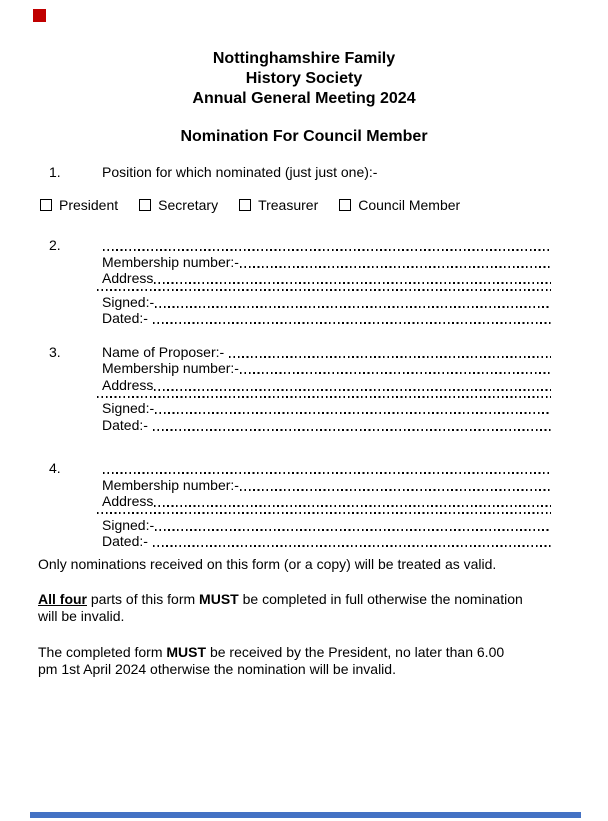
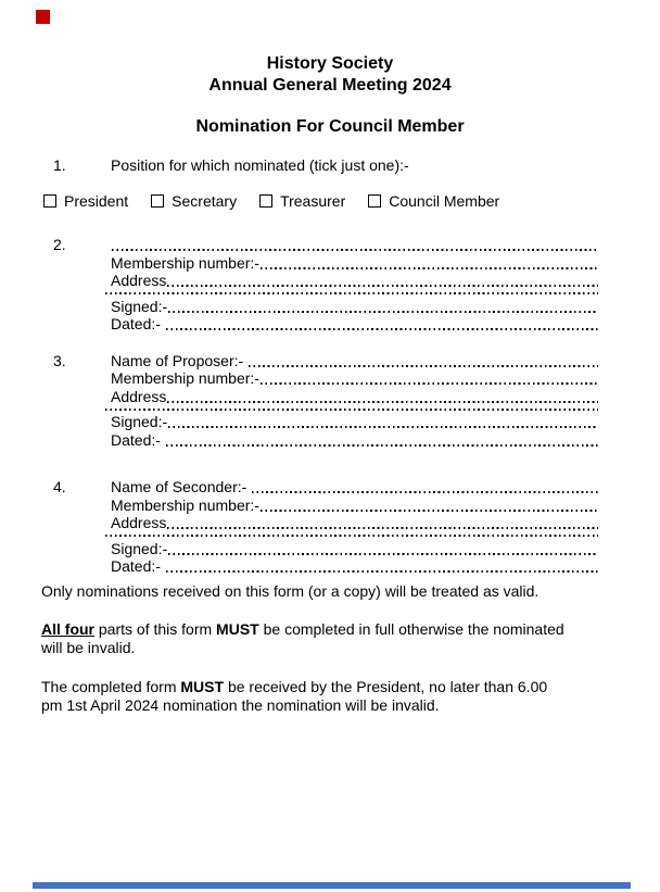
- Nottinghamshire Family
  History Society
  Annual General Meeting 2024
  Nomination For Council Member
  1.
- Position for which nominated (just just one):-
+ Position for which nominated (tick just one):-
  President
  Secretary
  Treasurer
  Council Member
  2.
  Membership number:-
  Address
  Signed:-
  Dated:-
  3.
  Name of Proposer:-
  Membership number:-
  Address
  Signed:-
  Dated:-
  4.
+ Name of Seconder:-
  Membership number:-
  Address
  Signed:-
  Dated:-
  Only nominations received on this form (or a copy) will be treated as valid.
- All four parts of this form MUST be completed in full otherwise the nomination
+ All four parts of this form MUST be completed in full otherwise the nominated
  will be invalid.
  The completed form MUST be received by the President, no later than 6.00
- pm 1st April 2024 otherwise the nomination will be invalid.
+ pm 1st April 2024 nomination the nomination will be invalid.
